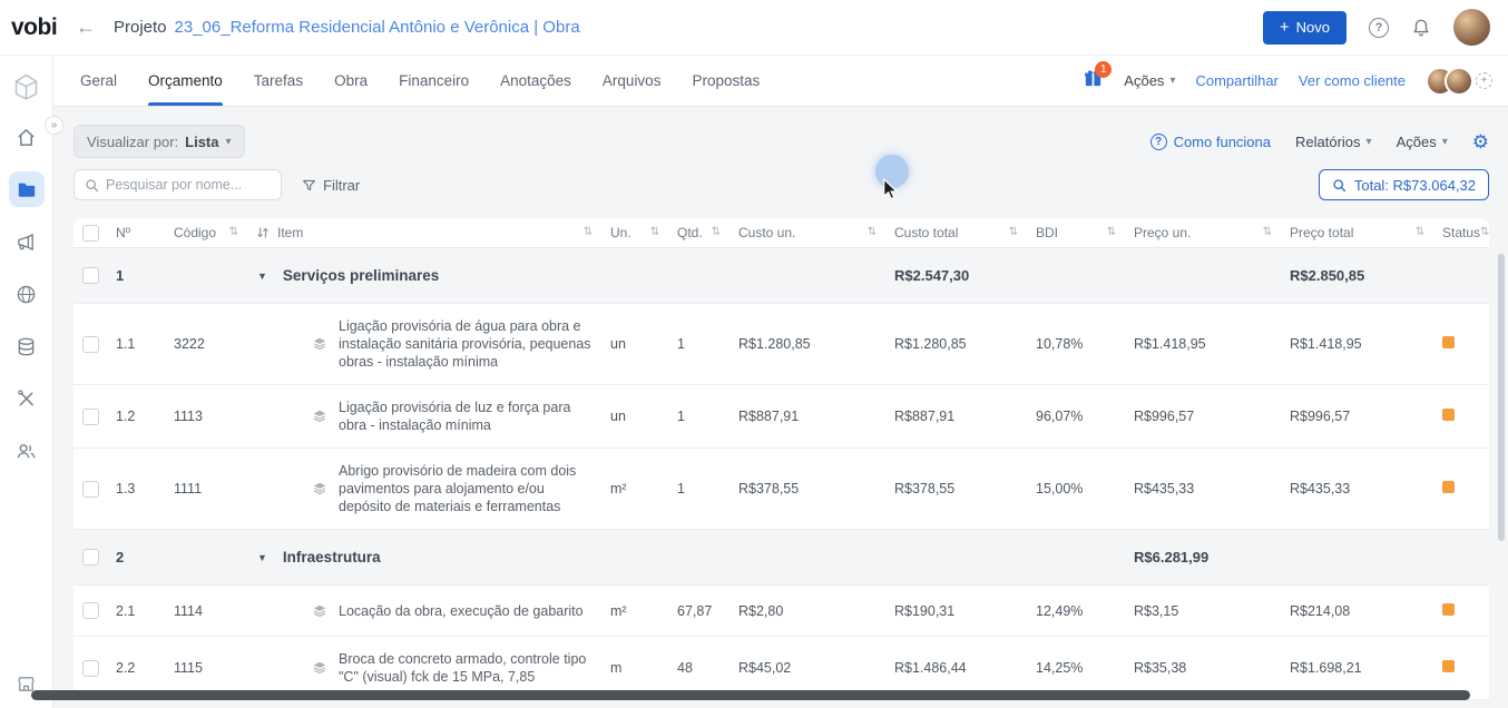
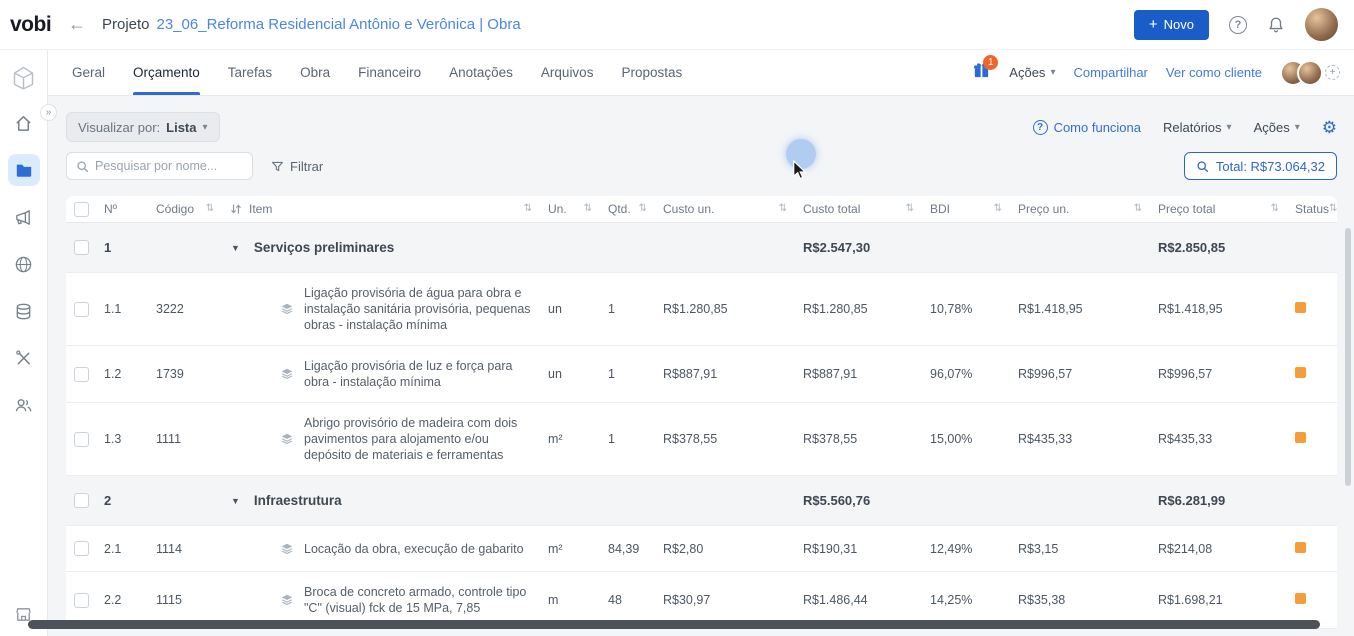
  vobi
  ←
  Projeto
  23_06_Reforma Residencial Antônio e Verônica | Obra
  +
  Novo
  ?
  »
  Geral
  Orçamento
  Tarefas
  Obra
  Financeiro
  Anotações
  Arquivos
  Propostas
  1
  Ações
  ▾
  Compartilhar
  Ver como cliente
  +
  Visualizar por:
  Lista
  ▾
  ?
  Como funciona
  Relatórios
  ▾
  Ações
  ▾
  ⚙
  Pesquisar por nome...
  Filtrar
  Total: R$73.064,32
  Nº
  Código
  ⇅
  Item
  ⇅
  Un.
  ⇅
  Qtd.
  ⇅
  Custo un.
  ⇅
  Custo total
  ⇅
  BDI
  ⇅
  Preço un.
  ⇅
  Preço total
  ⇅
  Status
  ⇅
  1
  ▼
  Serviços preliminares
  R$2.547,30
  R$2.850,85
  1.1
  3222
  Ligação provisória de água para obra e instalação sanitária provisória, pequenas obras - instalação mínima
  un
  1
  R$1.280,85
  R$1.280,85
  10,78%
  R$1.418,95
  R$1.418,95
  1.2
- 1113
+ 1739
  Ligação provisória de luz e força para obra - instalação mínima
  un
  1
  R$887,91
  R$887,91
  96,07%
  R$996,57
  R$996,57
  1.3
  1111
  Abrigo provisório de madeira com dois pavimentos para alojamento e/ou depósito de materiais e ferramentas
  m²
  1
  R$378,55
  R$378,55
  15,00%
  R$435,33
  R$435,33
  2
  ▼
  Infraestrutura
+ R$5.560,76
  R$6.281,99
  2.1
  1114
  Locação da obra, execução de gabarito
  m²
- 67,87
+ 84,39
  R$2,80
  R$190,31
  12,49%
  R$3,15
  R$214,08
  2.2
  1115
  Broca de concreto armado, controle tipo "C" (visual) fck de 15 MPa, 7,85
  m
  48
- R$45,02
+ R$30,97
  R$1.486,44
  14,25%
  R$35,38
  R$1.698,21
